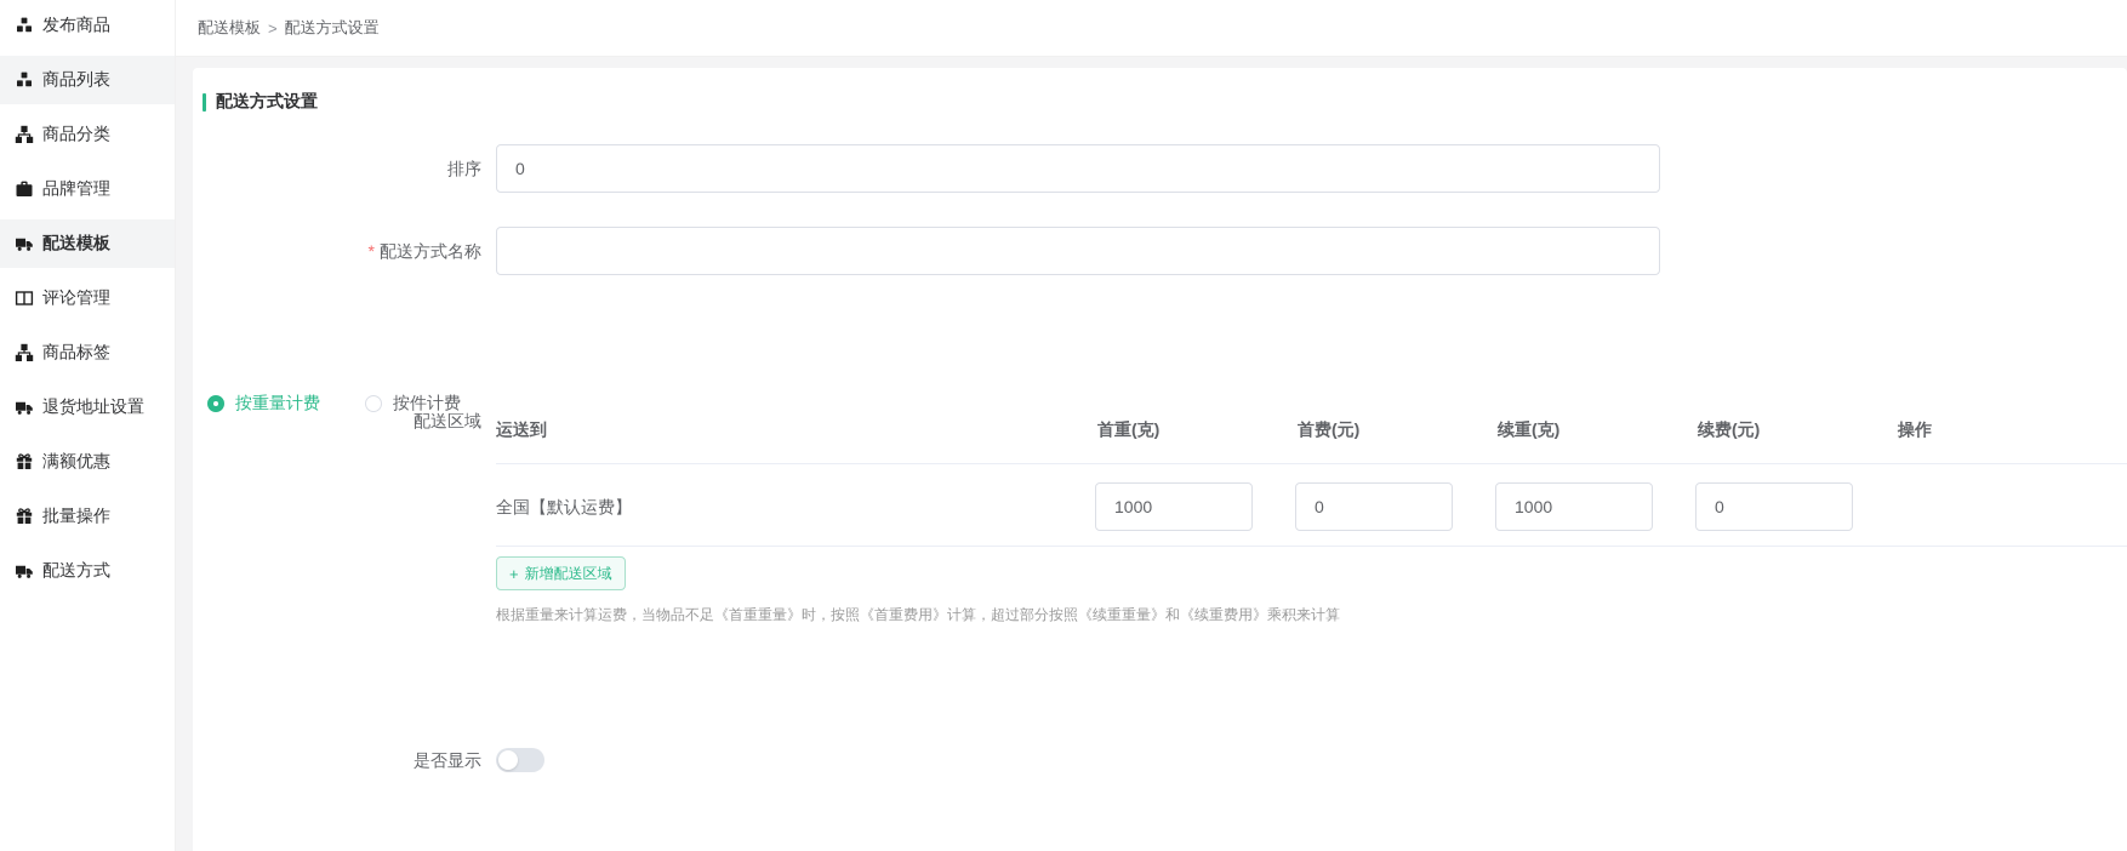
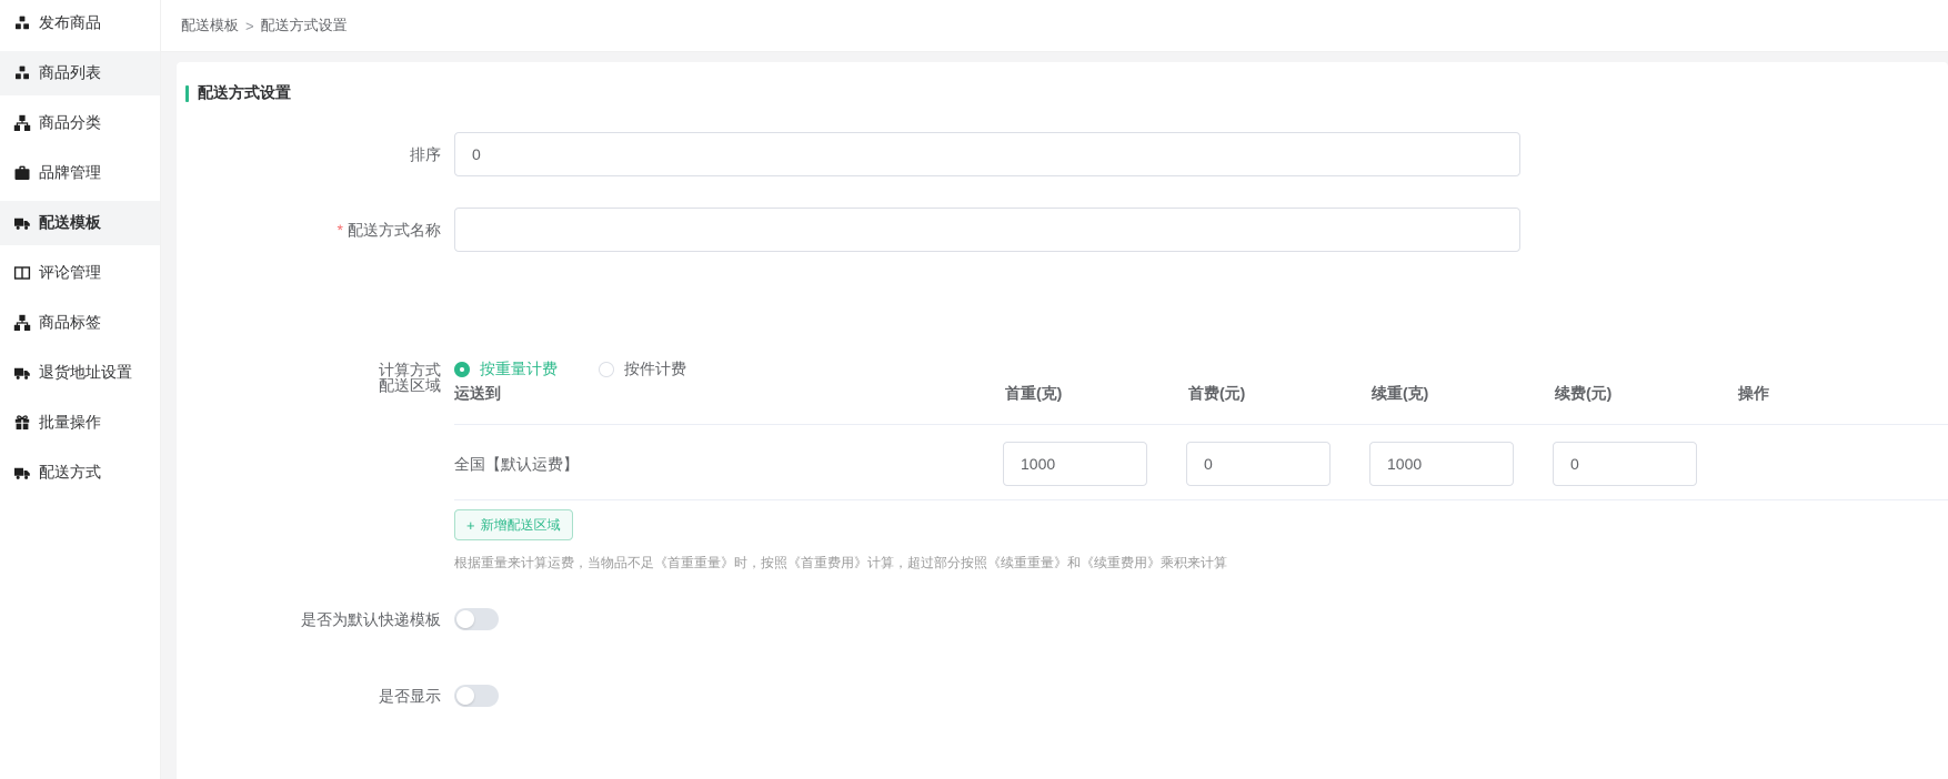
  发布商品
  商品列表
  商品分类
  品牌管理
  配送模板
  评论管理
  商品标签
  退货地址设置
- 满额优惠
  批量操作
  配送方式
  配送模板
  >
  配送方式设置
  配送方式设置
  排序
  0
  * 配送方式名称
+ 计算方式
  按重量计费
  按件计费
  配送区域
  运送到
  首重(克)
  首费(元)
  续重(克)
  续费(元)
  操作
  全国【默认运费】
  1000
  0
  1000
  0
  +
  新增配送区域
  根据重量来计算运费，当物品不足《首重重量》时，按照《首重费用》计算，超过部分按照《续重重量》和《续重费用》乘积来计算
+ 是否为默认快递模板
  是否显示
